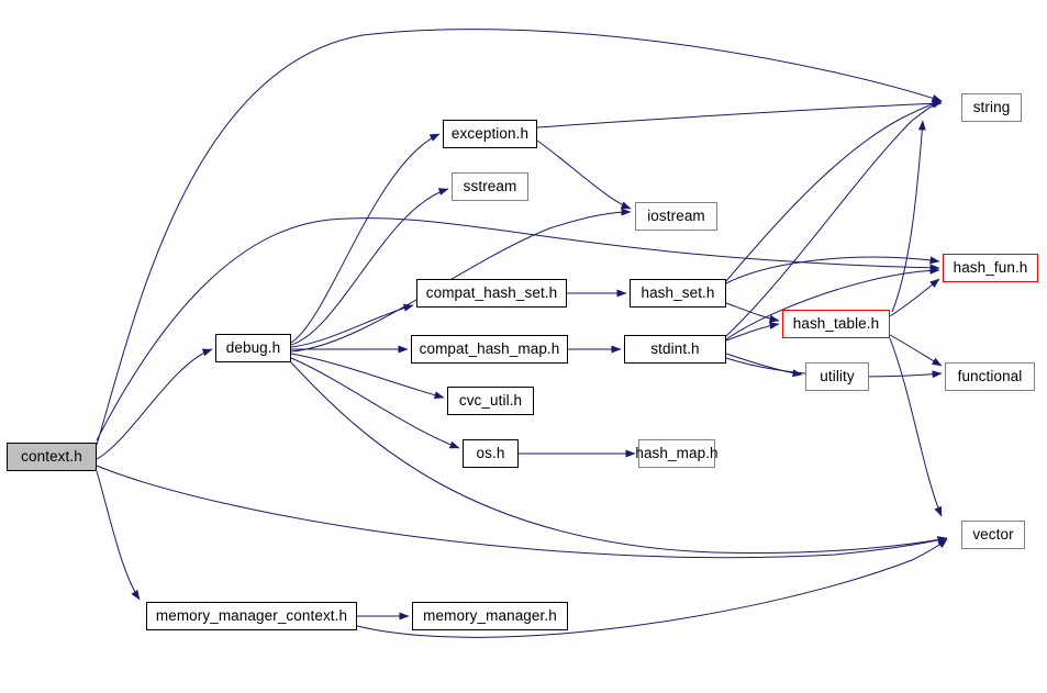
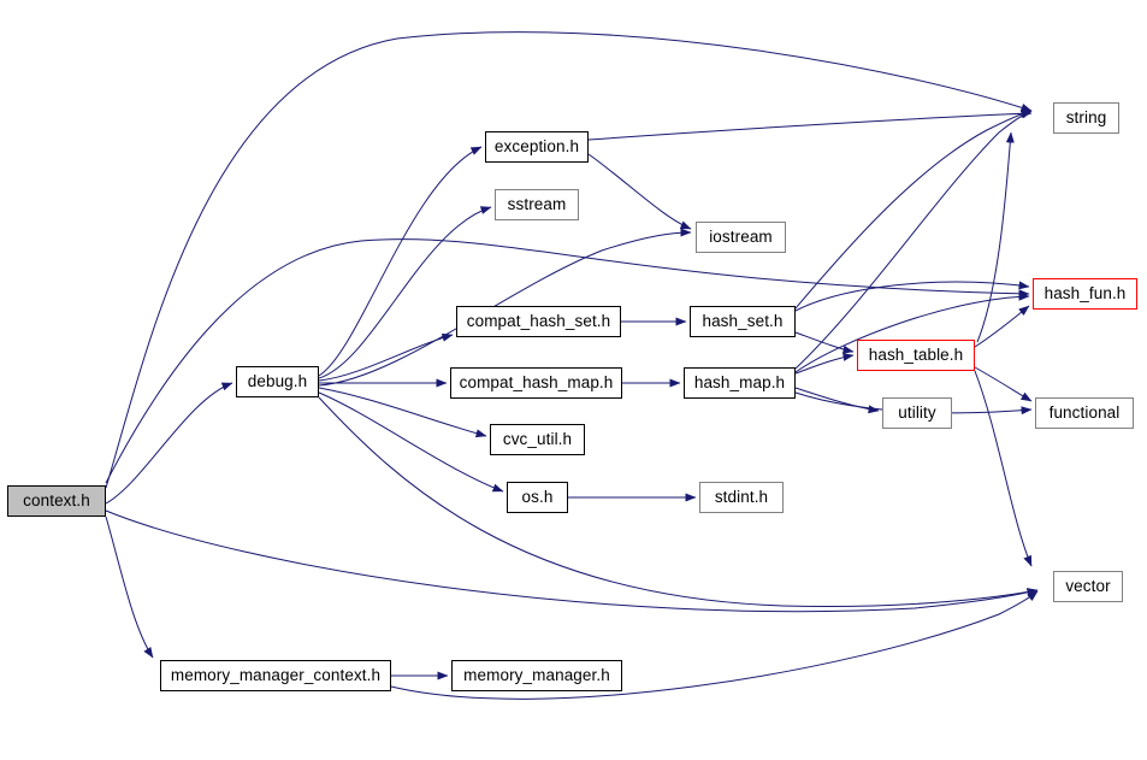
  context.h
  debug.h
  exception.h
  sstream
  iostream
  string
  compat_hash_set.h
  hash_set.h
  compat_hash_map.h
- stdint.h
+ hash_map.h
  hash_fun.h
  hash_table.h
  utility
  functional
  cvc_util.h
  os.h
- hash_map.h
+ stdint.h
  vector
  memory_manager_context.h
  memory_manager.h
